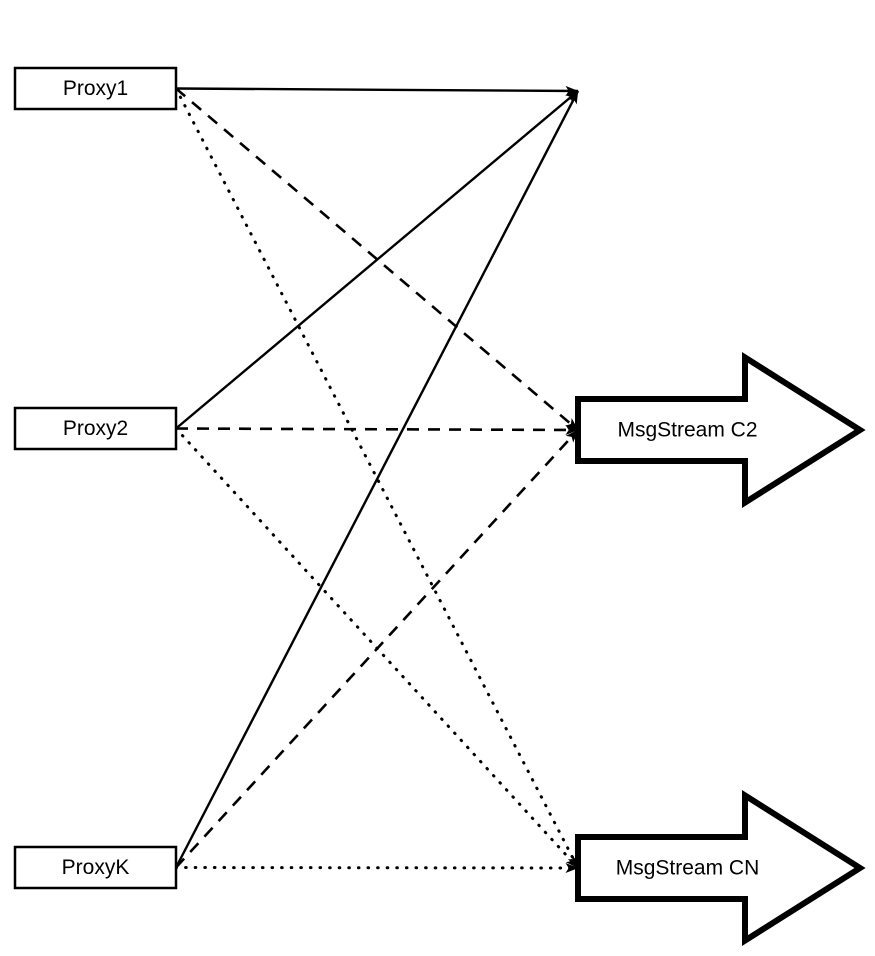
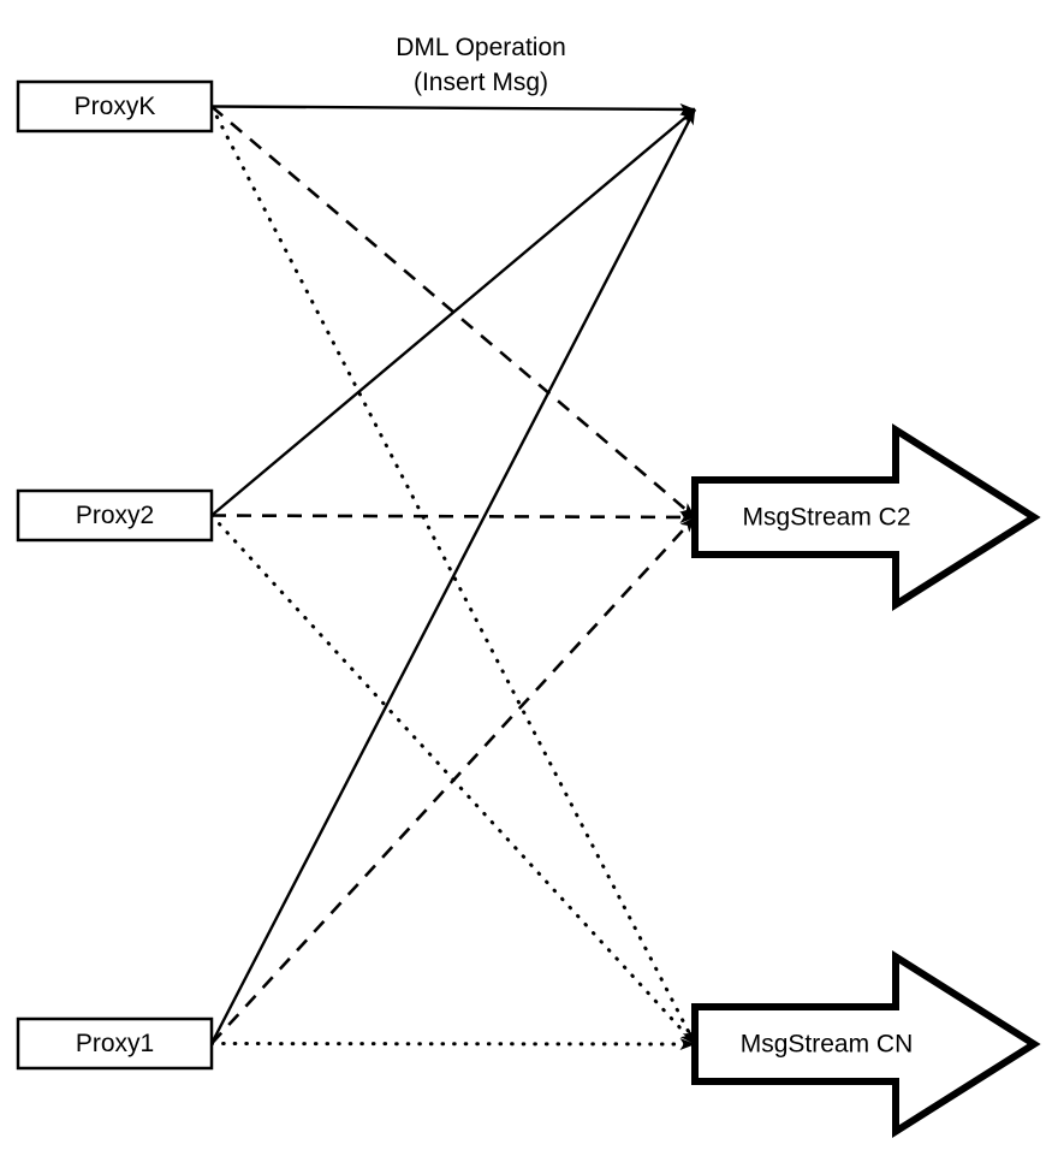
- Proxy1
+ ProxyK
  Proxy2
- ProxyK
+ Proxy1
  MsgStream C2
  MsgStream CN
+ DML Operation
+ (Insert Msg)
